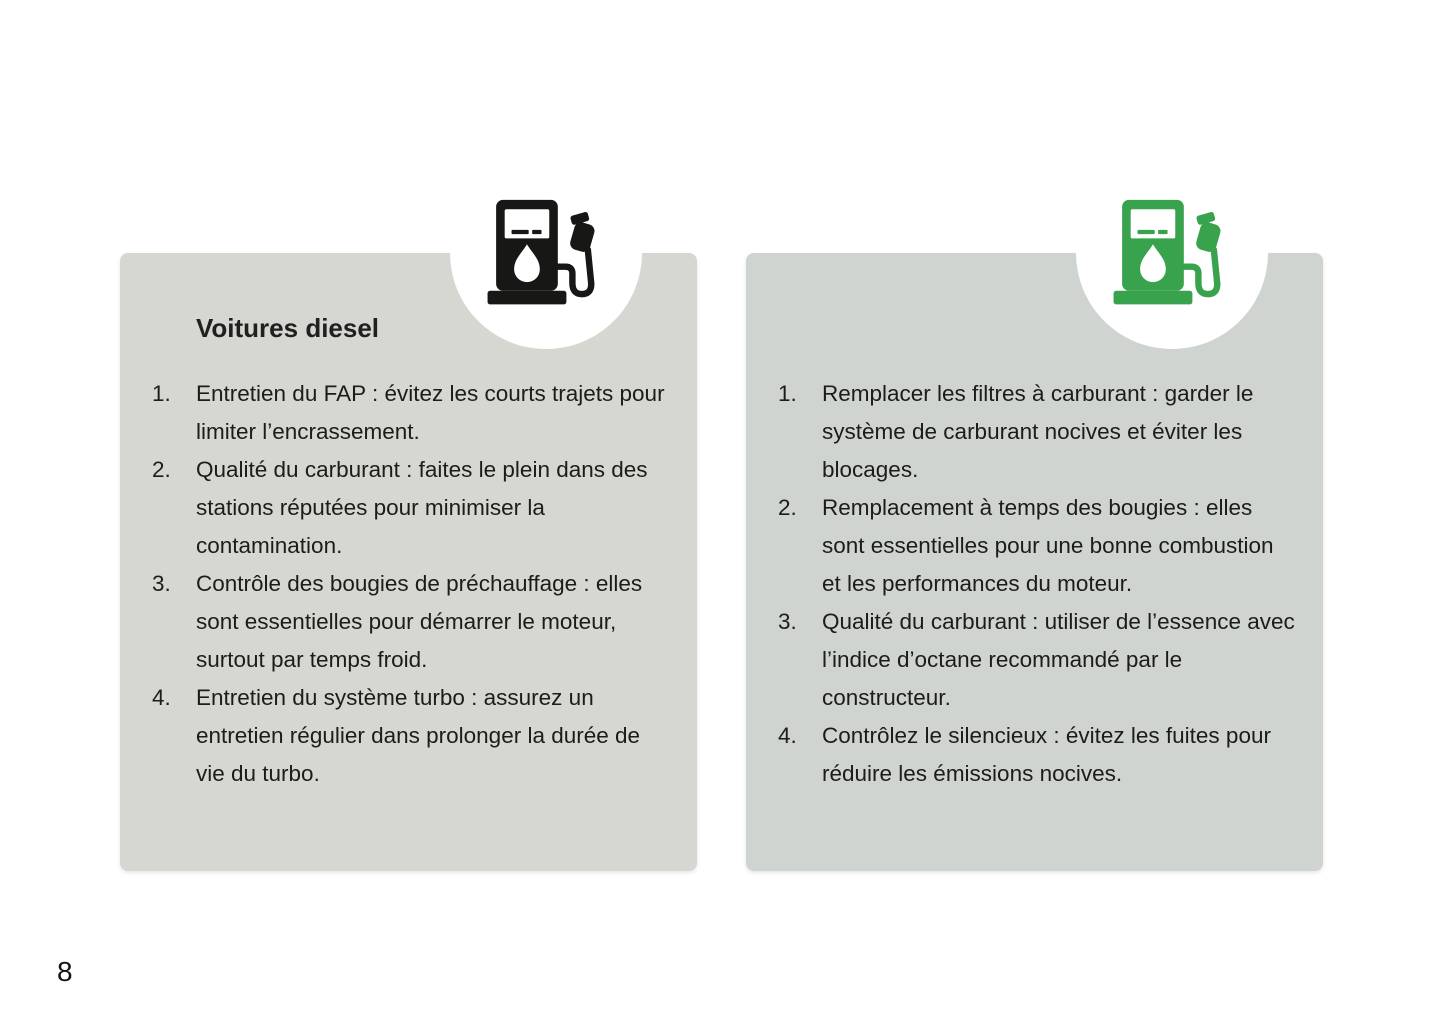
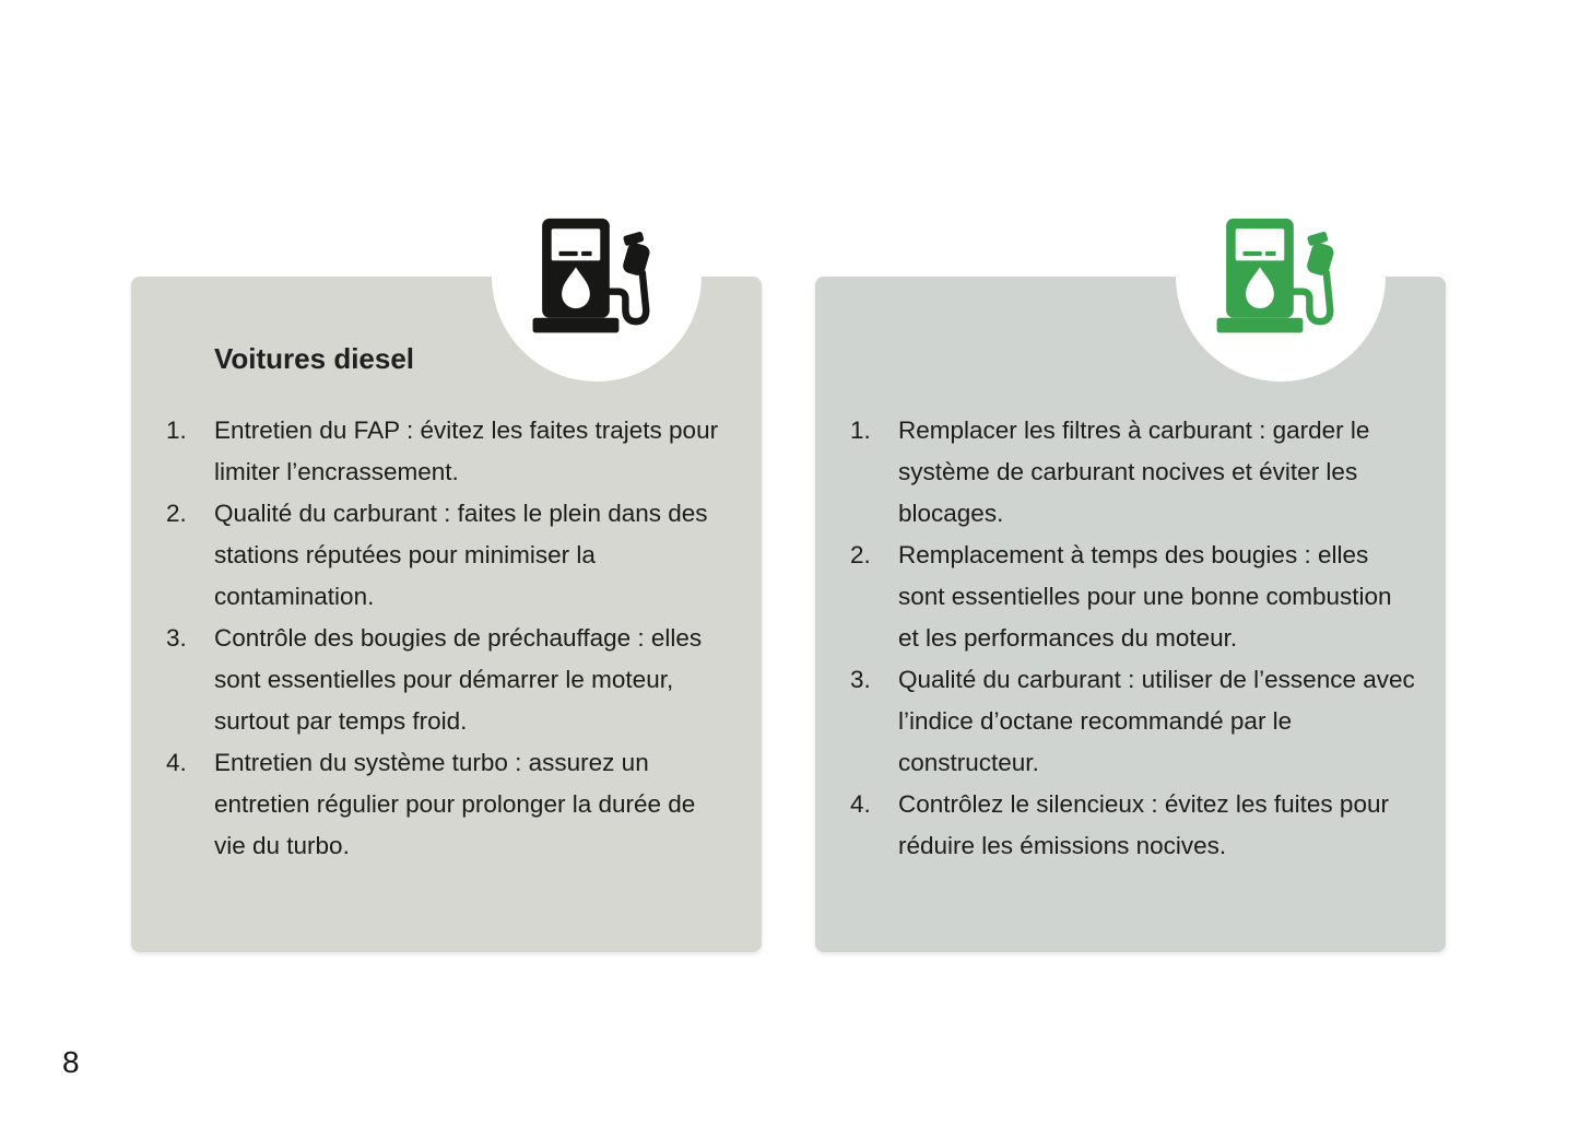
  Voitures diesel
  1.
- Entretien du FAP : évitez les courts trajets pour limiter l’encrassement.
+ Entretien du FAP : évitez les faites trajets pour limiter l’encrassement.
  2.
  Qualité du carburant : faites le plein dans des stations réputées pour minimiser la contamination.
  3.
  Contrôle des bougies de préchauffage : elles sont essentielles pour démarrer le moteur, surtout par temps froid.
  4.
- Entretien du système turbo : assurez un entretien régulier dans prolonger la durée de vie du turbo.
+ Entretien du système turbo : assurez un entretien régulier pour prolonger la durée de vie du turbo.
  1.
  Remplacer les filtres à carburant : garder le système de carburant nocives et éviter les blocages.
  2.
  Remplacement à temps des bougies : elles sont essentielles pour une bonne combustion et les performances du moteur.
  3.
  Qualité du carburant : utiliser de l’essence avec l’indice d’octane recommandé par le constructeur.
  4.
  Contrôlez le silencieux : évitez les fuites pour réduire les émissions nocives.
  8
